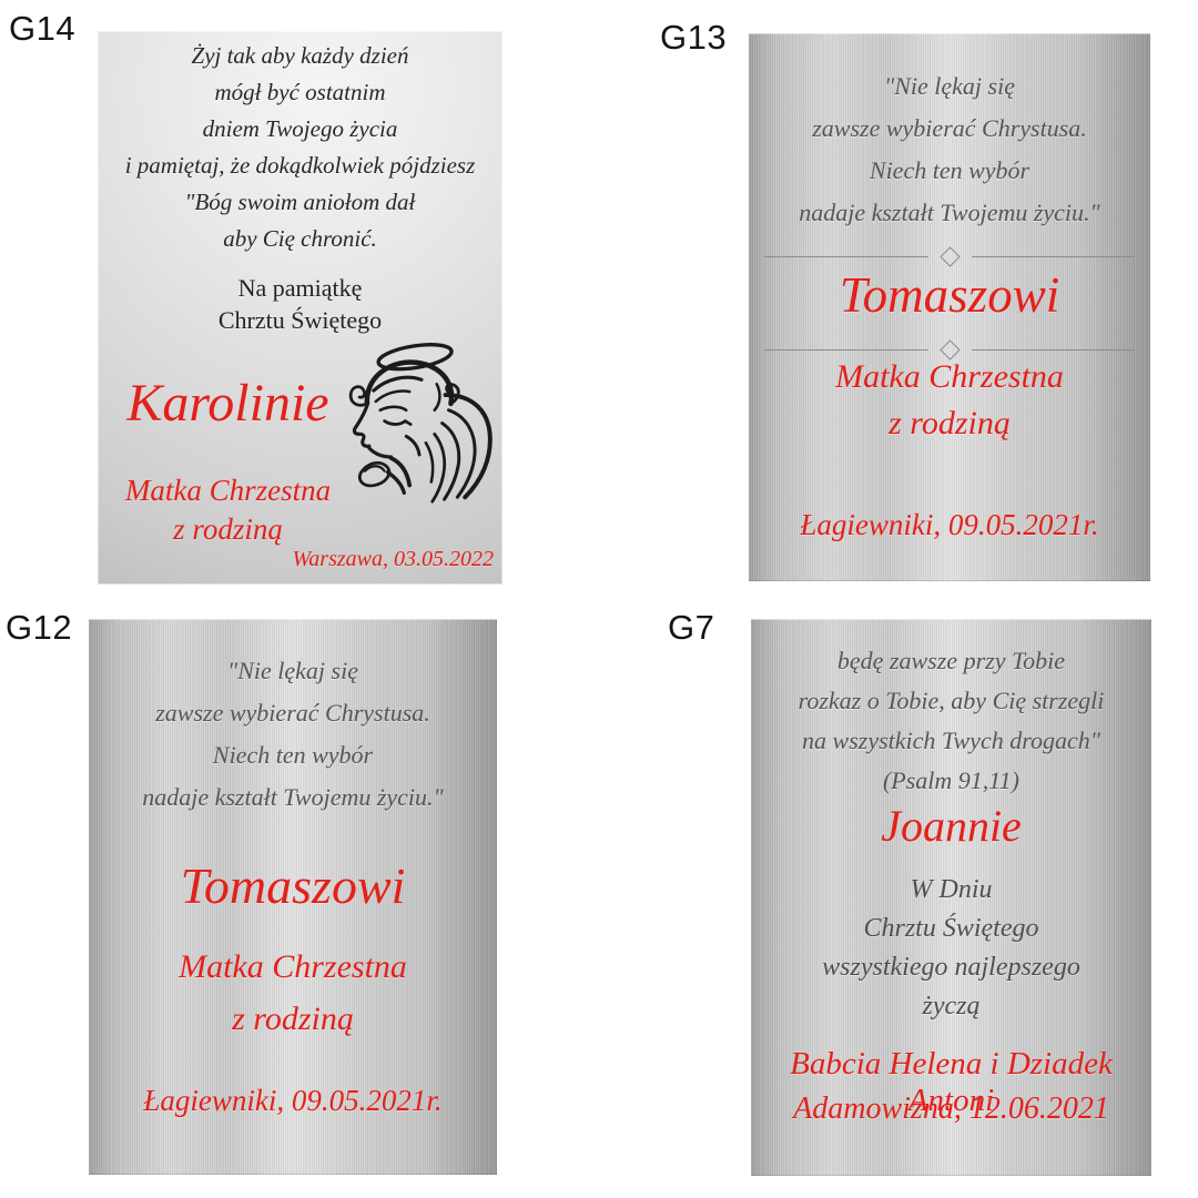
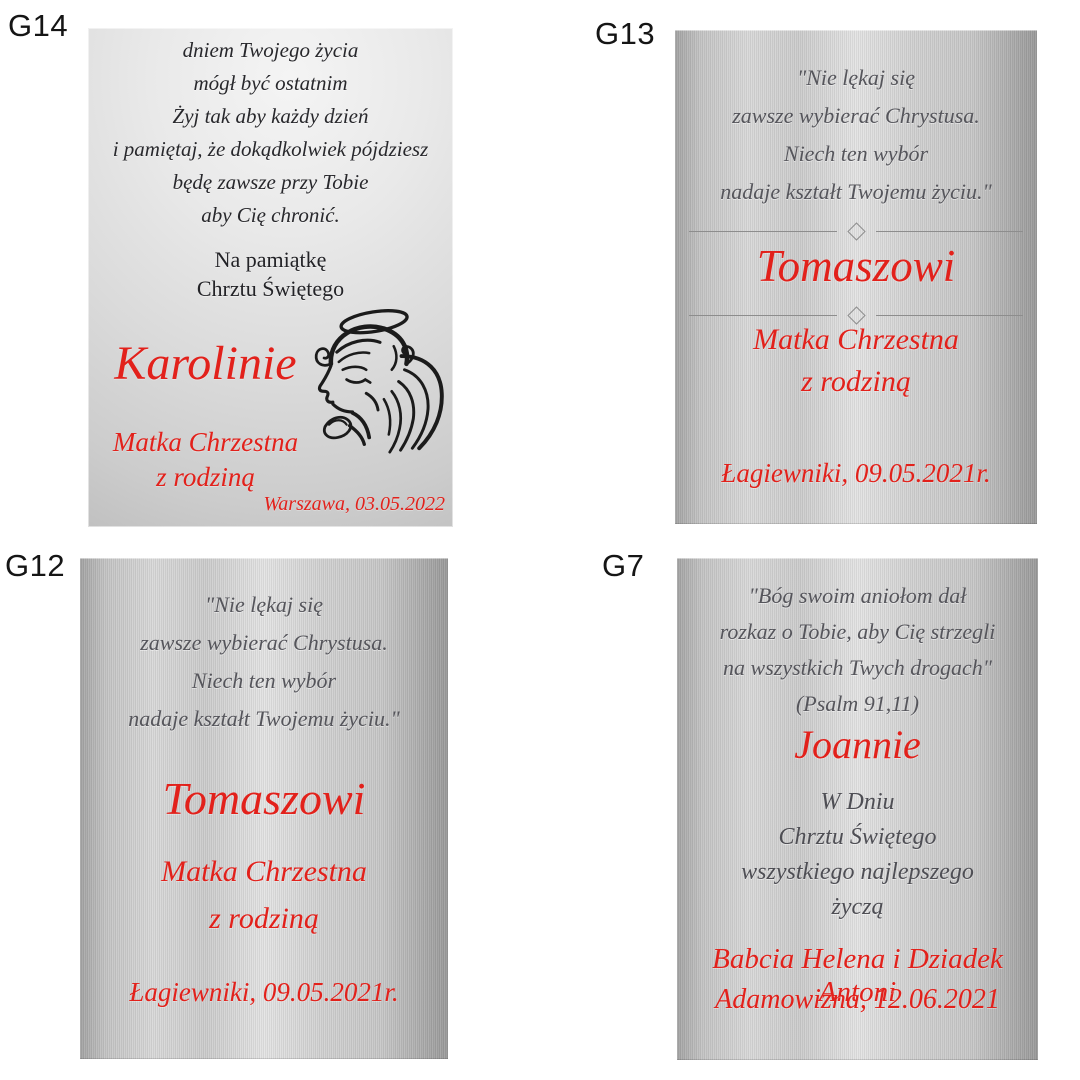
  G14
  G13
  G12
  G7
- Żyj tak aby każdy dzień
+ dniem Twojego życia
  mógł być ostatnim
- dniem Twojego życia
+ Żyj tak aby każdy dzień
  i pamiętaj, że dokądkolwiek pójdziesz
- "Bóg swoim aniołom dał
+ będę zawsze przy Tobie
  aby Cię chronić.
  Na pamiątkę
  Chrztu Świętego
  Karolinie
  Matka Chrzestna
  z rodziną
  Warszawa, 03.05.2022
  "Nie lękaj się
  zawsze wybierać Chrystusa.
  Niech ten wybór
  nadaje kształt Twojemu życiu."
  Tomaszowi
  Matka Chrzestna
  z rodziną
  Łagiewniki, 09.05.2021r.
  "Nie lękaj się
  zawsze wybierać Chrystusa.
  Niech ten wybór
  nadaje kształt Twojemu życiu."
  Tomaszowi
  Matka Chrzestna
  z rodziną
  Łagiewniki, 09.05.2021r.
- będę zawsze przy Tobie
+ "Bóg swoim aniołom dał
  rozkaz o Tobie, aby Cię strzegli
  na wszystkich Twych drogach"
  (Psalm 91,11)
  Joannie
  W Dniu
  Chrztu Świętego
  wszystkiego najlepszego
  życzą
  Babcia Helena i Dziadek Antoni
  Adamowizna, 12.06.2021
